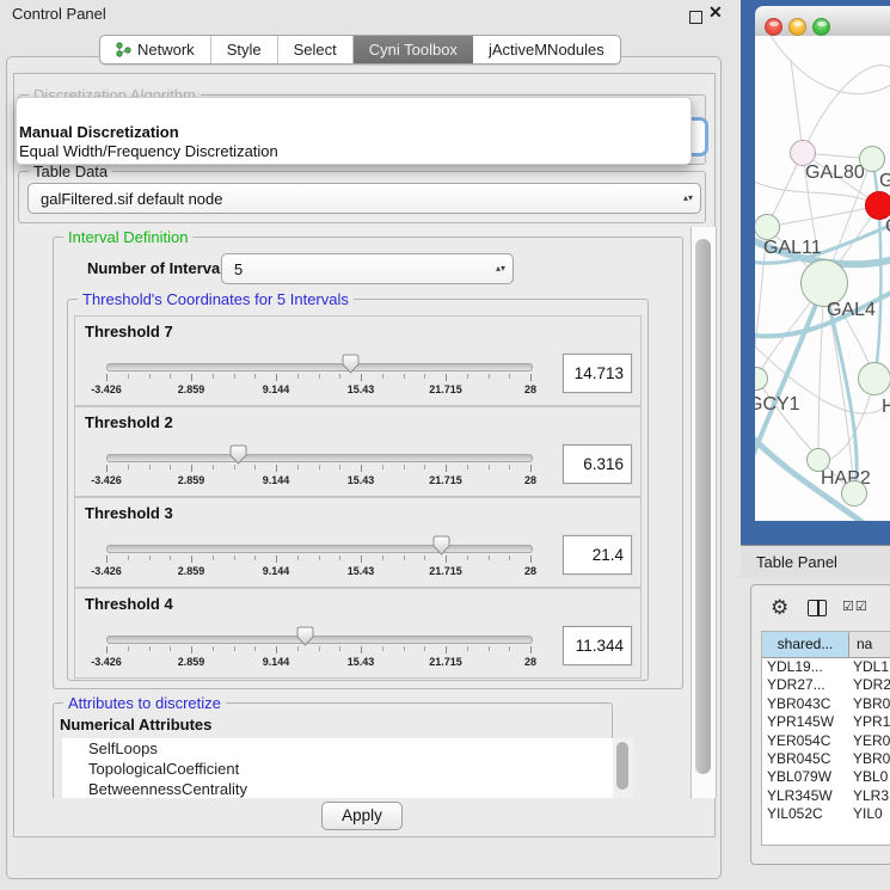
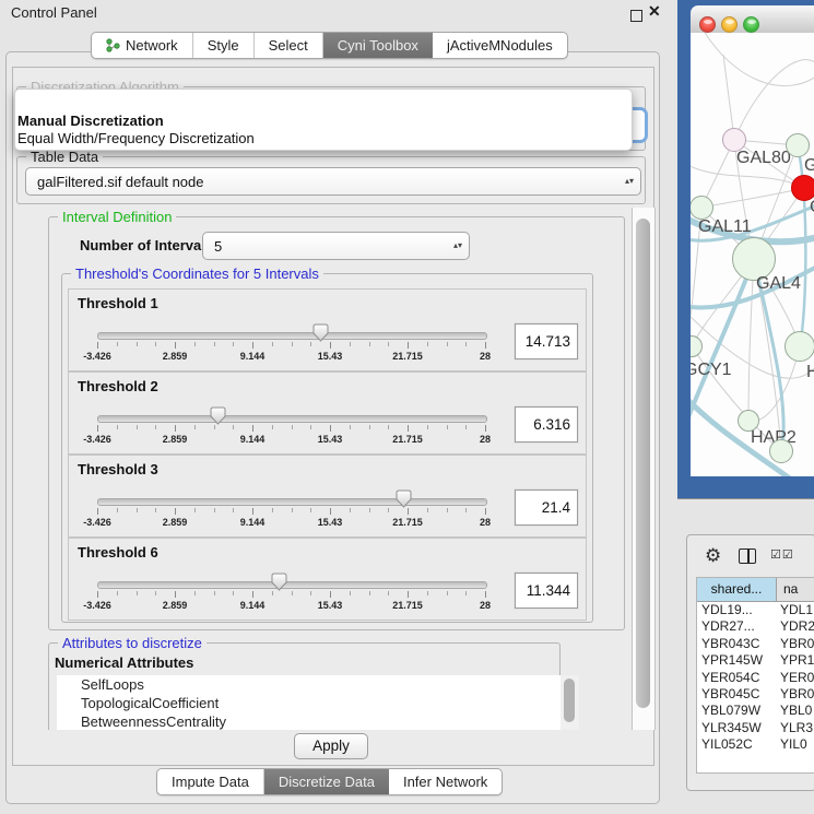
  Control Panel
  ✕
  Network
  Style
  Select
  Cyni Toolbox
  jActiveMNodules
  Discretization Algorithm
  Manual Discretization
  Equal Width/Frequency Discretization
  Table Data
  galFiltered.sif default node
  ▴▾
  Interval Definition
  Number of Interva
  5
  ▴▾
  Threshold's Coordinates for 5 Intervals
- Threshold 7
+ Threshold 1
  -3.426
  2.859
  9.144
  15.43
  21.715
  28
  14.713
  Threshold 2
  -3.426
  2.859
  9.144
  15.43
  21.715
  28
  6.316
  Threshold 3
  -3.426
  2.859
  9.144
  15.43
  21.715
  28
  21.4
- Threshold 4
+ Threshold 6
  -3.426
  2.859
  9.144
  15.43
  21.715
  28
  11.344
  Attributes to discretize
  Numerical Attributes
  SelfLoops
  TopologicalCoefficient
  BetweennessCentrality
  Apply
+ Impute Data
+ Discretize Data
+ Infer Network
  GAL80
  GAL11
  GAL4
  GCY1
  H
  HAP2
- Table Panel
  ⚙
  ☑☑
  shared...
  na
  YDL19...
  YDL1
  YDR27...
  YDR2
  YBR043C
  YBR0
  YPR145W
  YPR1
  YER054C
  YER0
  YBR045C
  YBR0
  YBL079W
  YBL0
  YLR345W
  YLR3
  YIL052C
  YIL0
